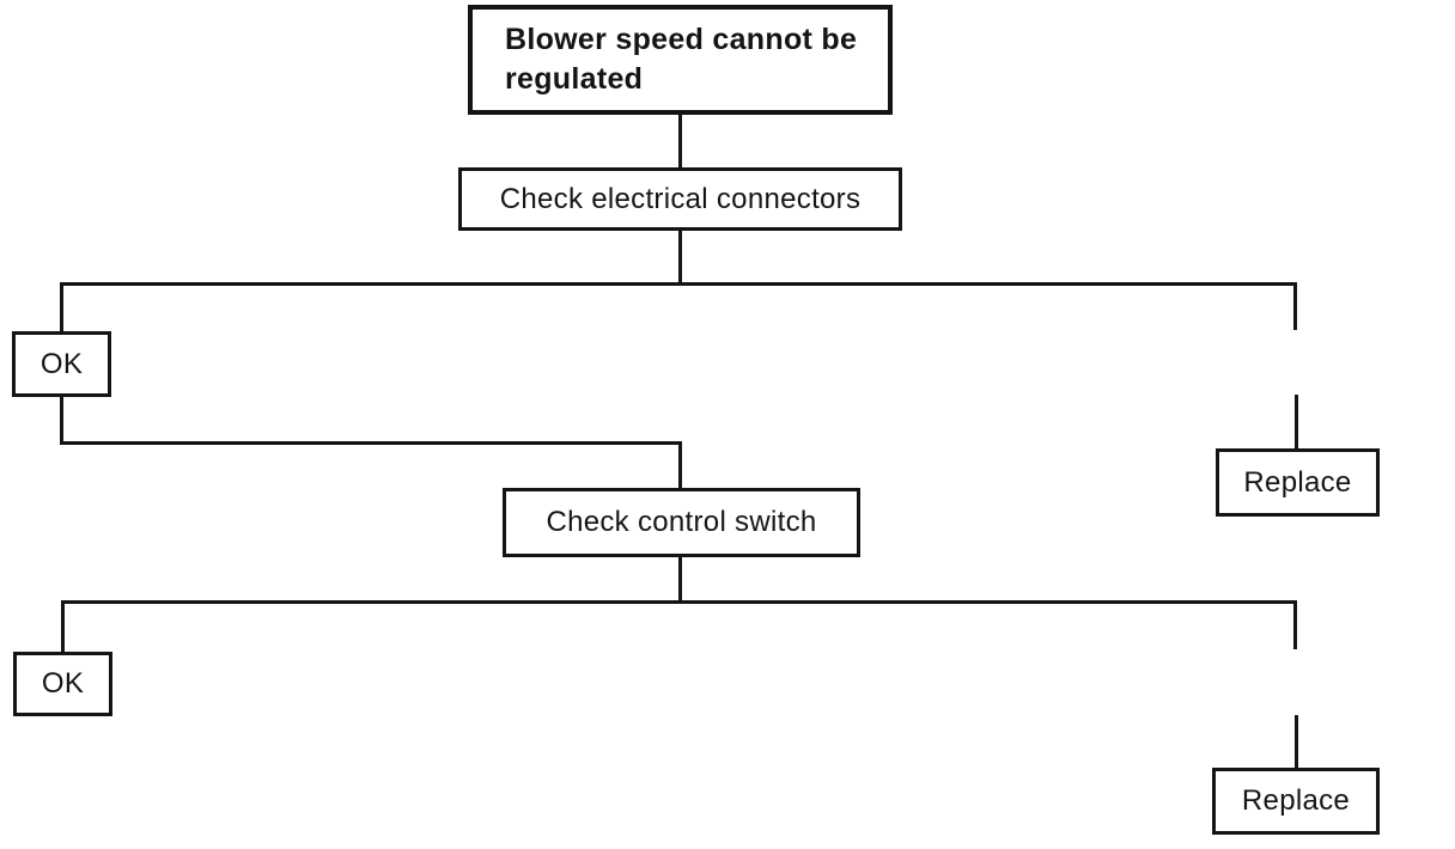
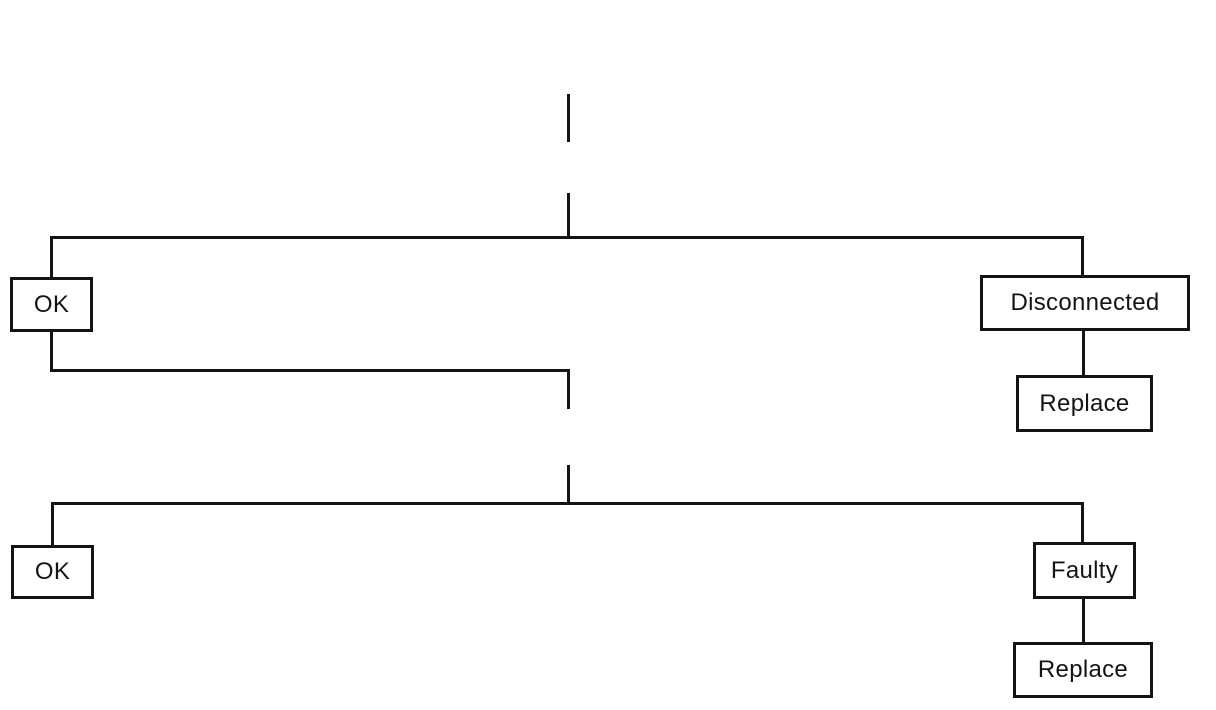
- Blower speed cannot be regulated
- Check electrical connectors
  OK
+ Disconnected
  Replace
- Check control switch
  OK
+ Faulty
  Replace
